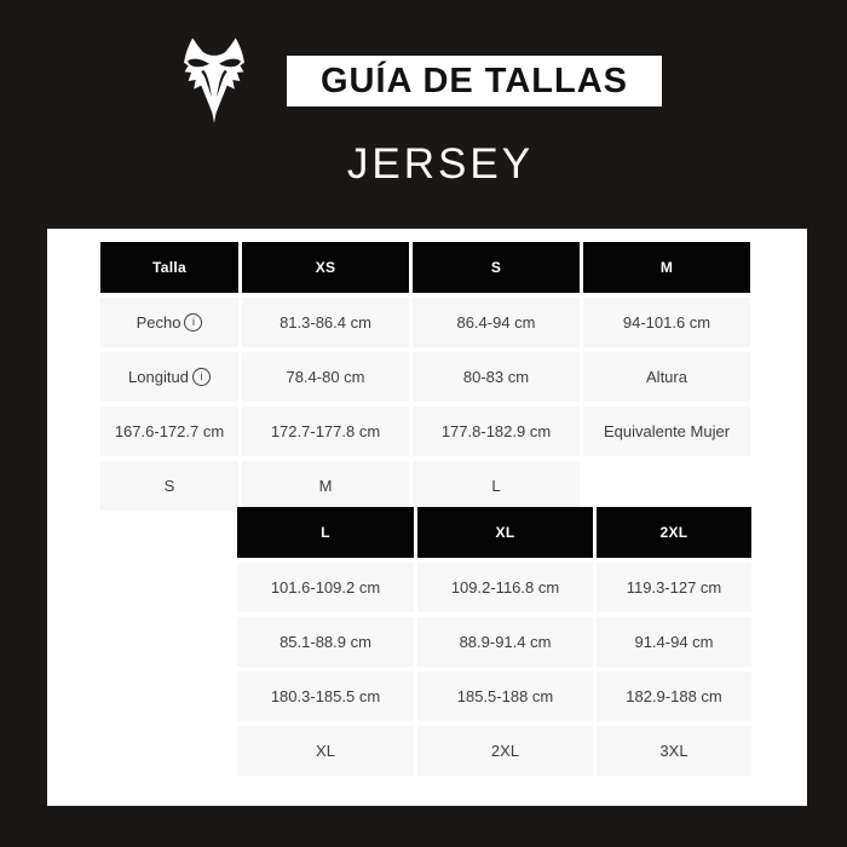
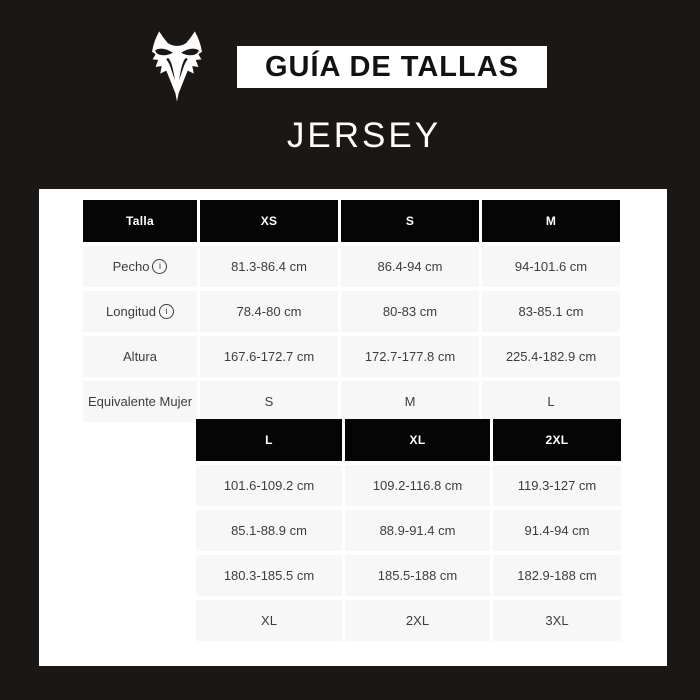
  GUÍA DE TALLAS
  JERSEY
  Talla
  XS
  S
  M
  Pecho
  i
  81.3-86.4 cm
  86.4-94 cm
  94-101.6 cm
  Longitud
  i
  78.4-80 cm
  80-83 cm
+ 83-85.1 cm
  Altura
  167.6-172.7 cm
  172.7-177.8 cm
- 177.8-182.9 cm
+ 225.4-182.9 cm
  Equivalente Mujer
  S
  M
  L
  L
  XL
  2XL
  101.6-109.2 cm
  109.2-116.8 cm
  119.3-127 cm
  85.1-88.9 cm
  88.9-91.4 cm
  91.4-94 cm
  180.3-185.5 cm
  185.5-188 cm
  182.9-188 cm
  XL
  2XL
  3XL
